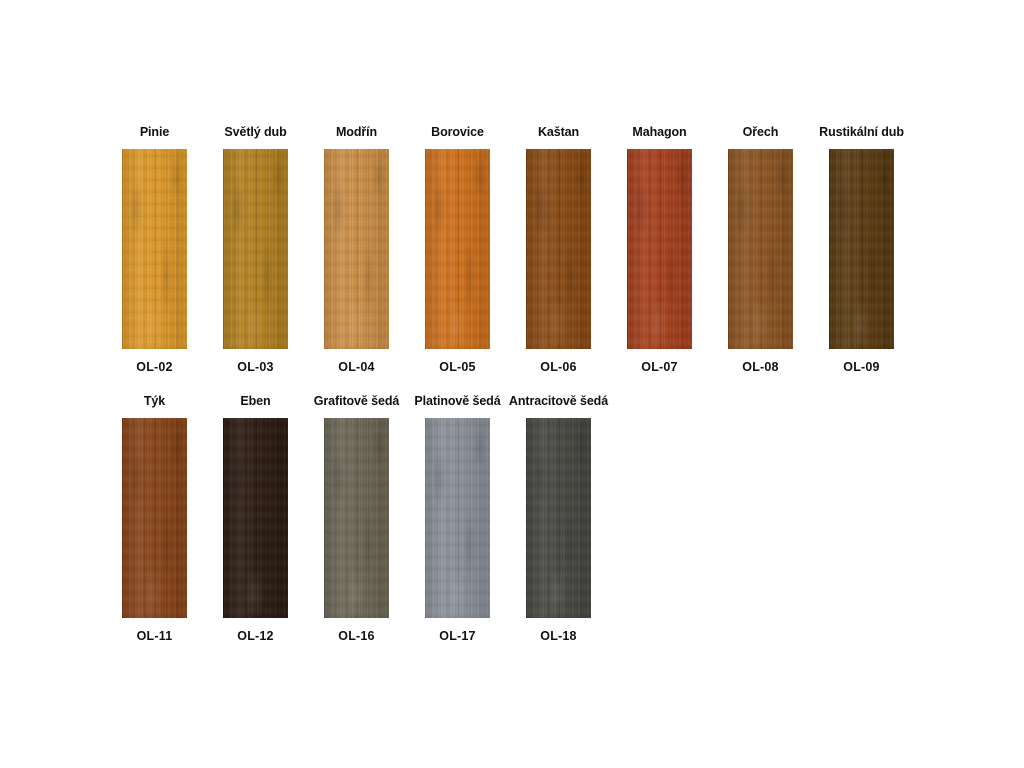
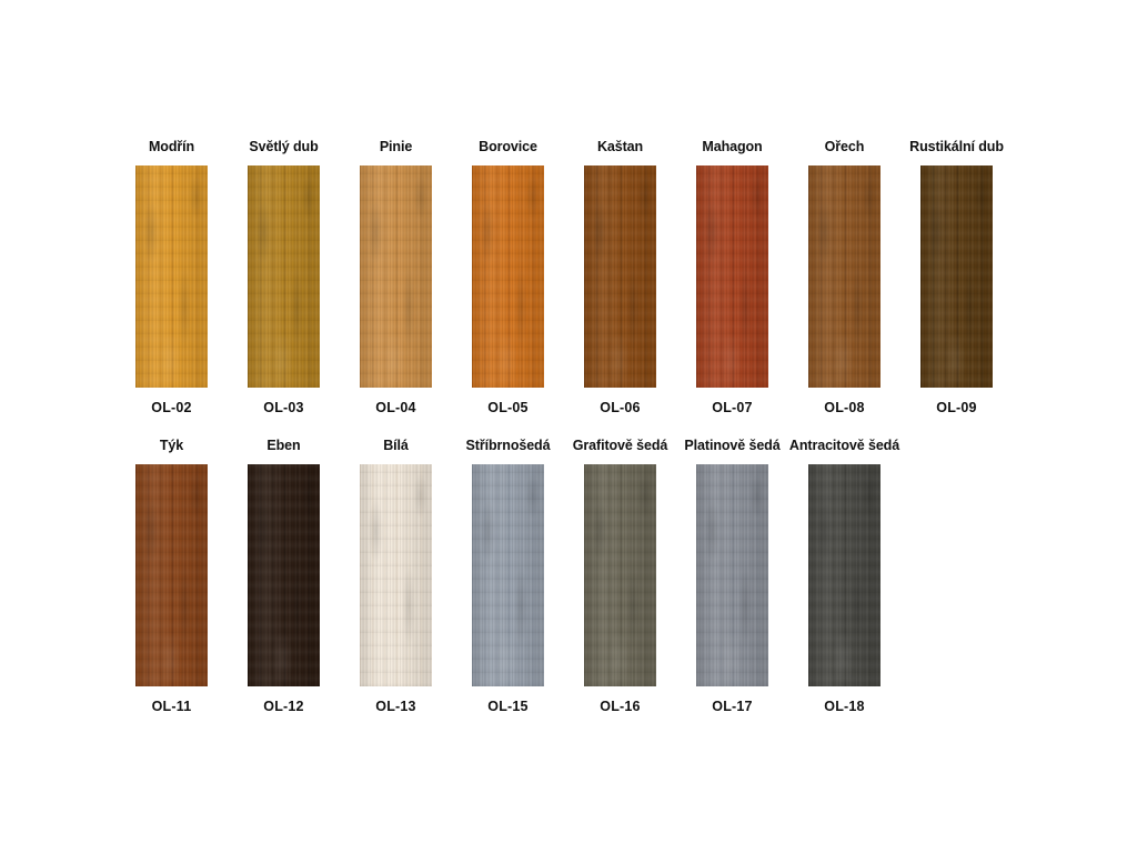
- Pinie
+ Modřín
  OL-02
  Světlý dub
  OL-03
- Modřín
+ Pinie
  OL-04
  Borovice
  OL-05
  Kaštan
  OL-06
  Mahagon
  OL-07
  Ořech
  OL-08
  Rustikální dub
  OL-09
  Týk
  OL-11
  Eben
  OL-12
+ Bílá
+ OL-13
+ Stříbrnošedá
+ OL-15
  Grafitově šedá
  OL-16
  Platinově šedá
  OL-17
  Antracitově šedá
  OL-18
